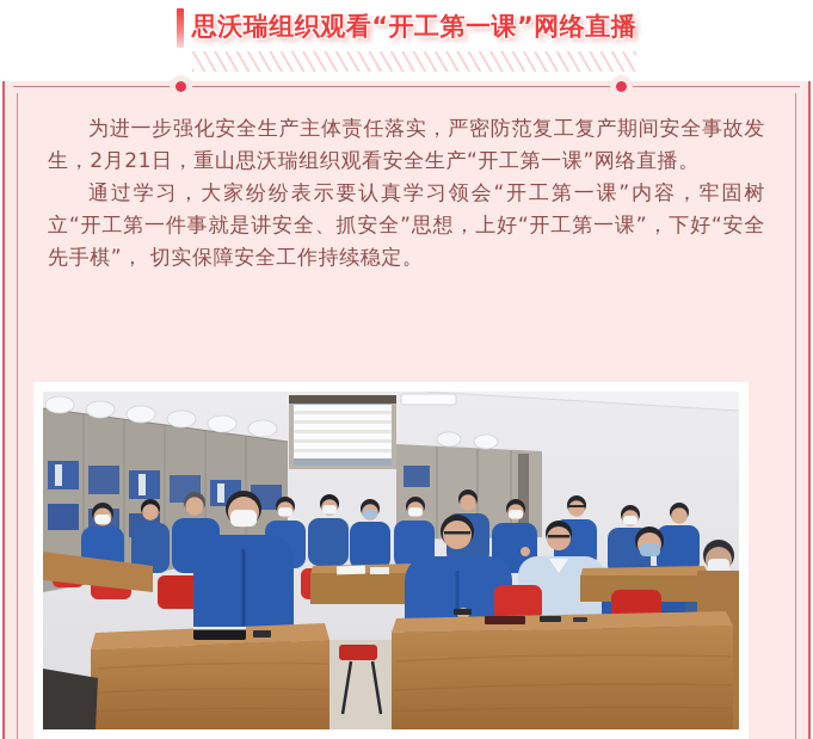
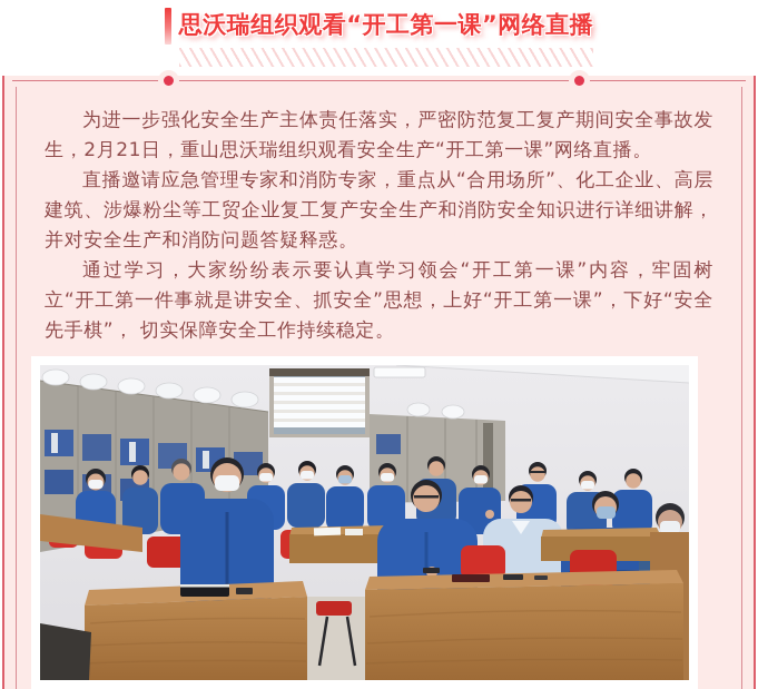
  思沃瑞组织观看“开工第一课”网络直播
  为进一步强化安全生产主体责任落实，严密防范复工复产期间安全事故发生，2月21日，重山思沃瑞组织观看安全生产“开工第一课”网络直播。
+ 直播邀请应急管理专家和消防专家，重点从“合用场所”、化工企业、高层建筑、涉爆粉尘等工贸企业复工复产安全生产和消防安全知识进行详细讲解，并对安全生产和消防问题答疑释惑。
  通过学习，大家纷纷表示要认真学习领会“开工第一课”内容，牢固树立“开工第一件事就是讲安全、抓安全”思想，上好“开工第一课”，下好“安全先手棋”， 切实保障安全工作持续稳定。
